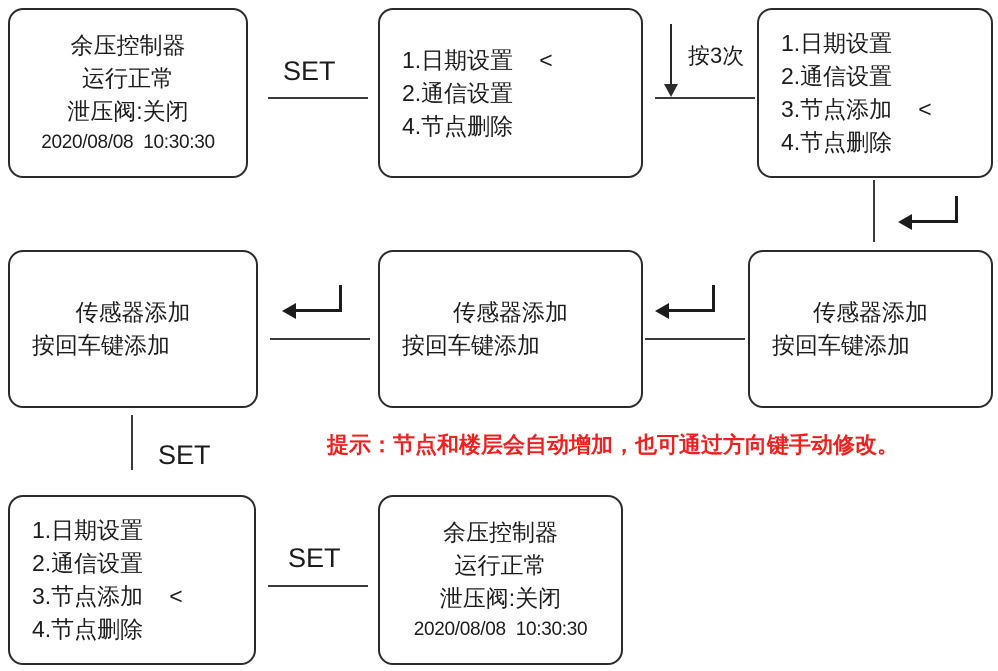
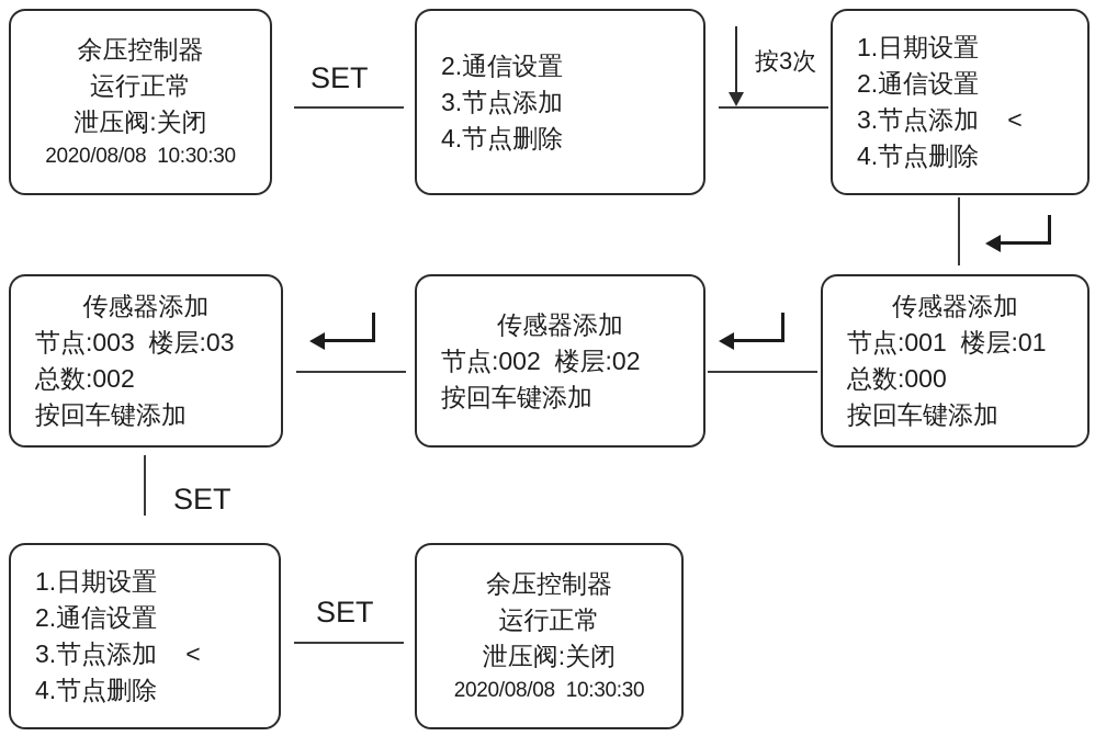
  余压控制器
  运行正常
  泄压阀:关闭
  2020/08/08 10:30:30
  SET
- 1.日期设置 <
  2.通信设置
+ 3.节点添加
  4.节点删除
  按3次
  1.日期设置
  2.通信设置
  3.节点添加 <
  4.节点删除
  传感器添加
+ 节点:001 楼层:01
+ 总数:000
  按回车键添加
  传感器添加
+ 节点:002 楼层:02
  按回车键添加
  传感器添加
+ 节点:003 楼层:03
+ 总数:002
  按回车键添加
  SET
- 提示：节点和楼层会自动增加，也可通过方向键手动修改。
  1.日期设置
  2.通信设置
  3.节点添加 <
  4.节点删除
  SET
  余压控制器
  运行正常
  泄压阀:关闭
  2020/08/08 10:30:30
